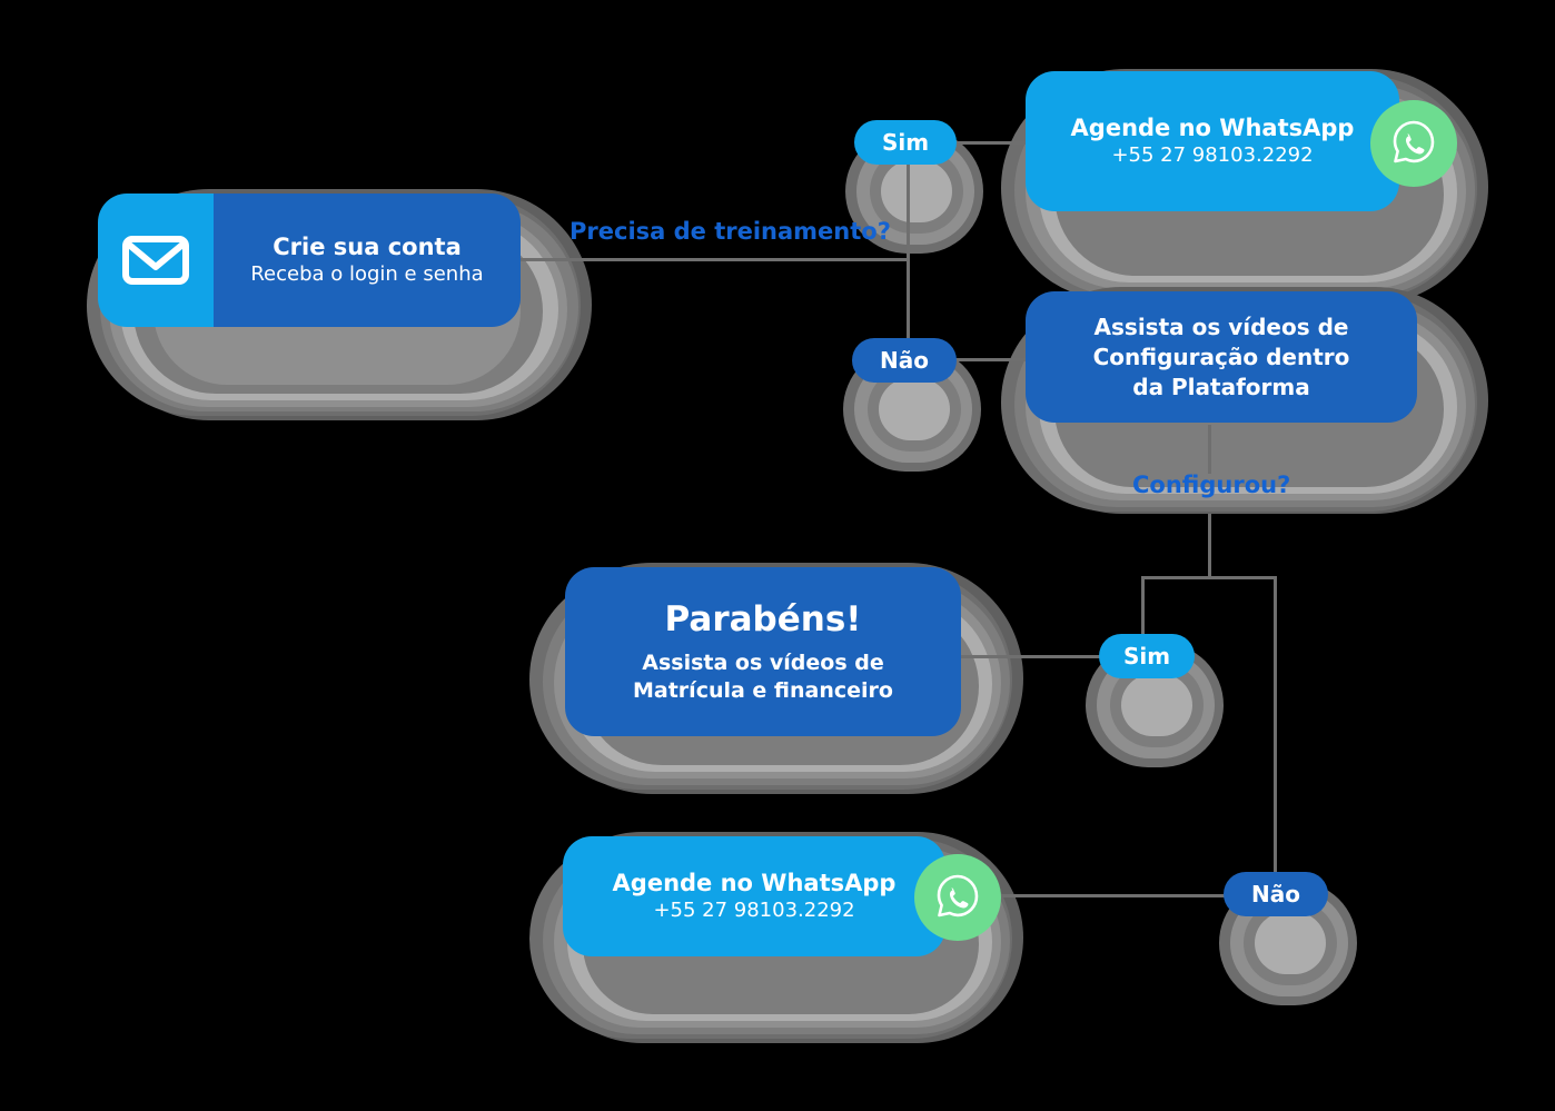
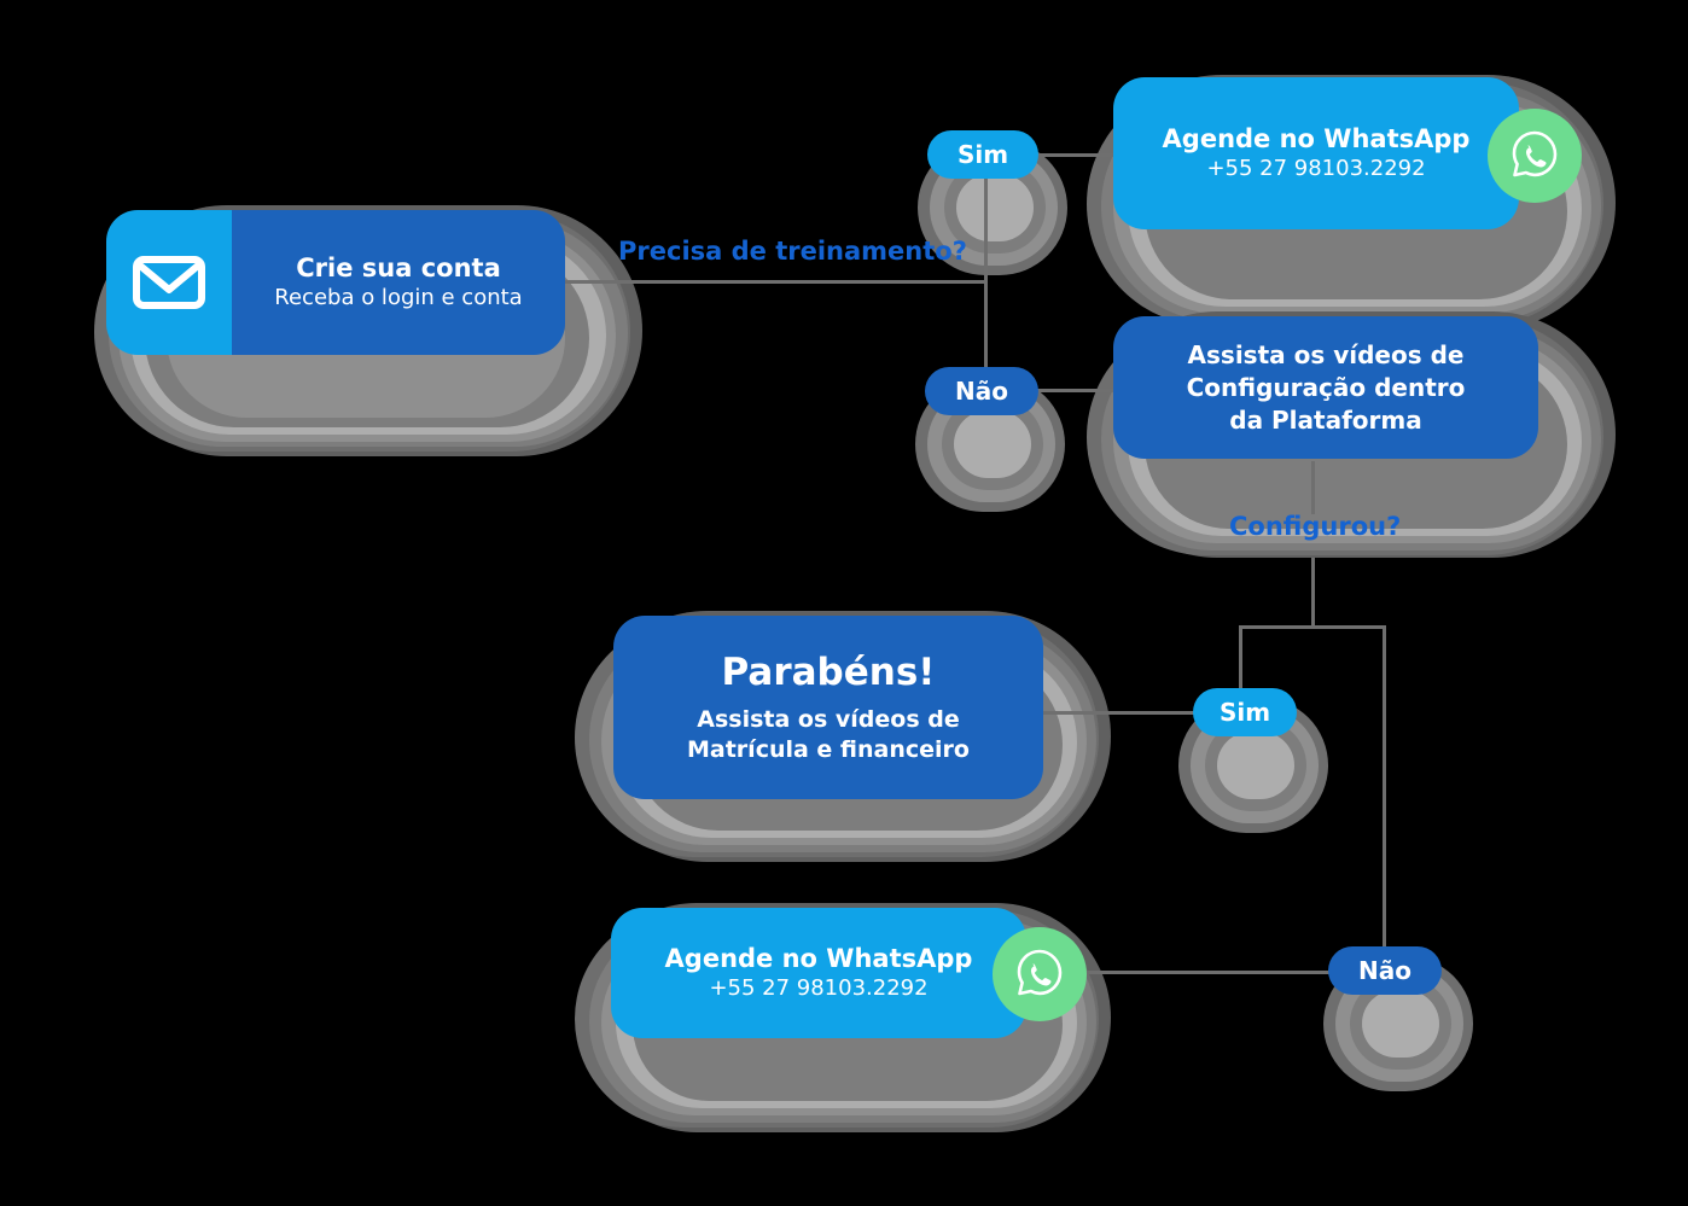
  Crie sua conta
- Receba o login e senha
+ Receba o login e conta
  Precisa de treinamento?
  Sim
  Não
  Agende no WhatsApp
  +55 27 98103.2292
  Assista os vídeos de
  Configuração dentro
  da Plataforma
  Configurou?
  Sim
  Não
  Parabéns!
  Assista os vídeos de
  Matrícula e financeiro
  Agende no WhatsApp
  +55 27 98103.2292
